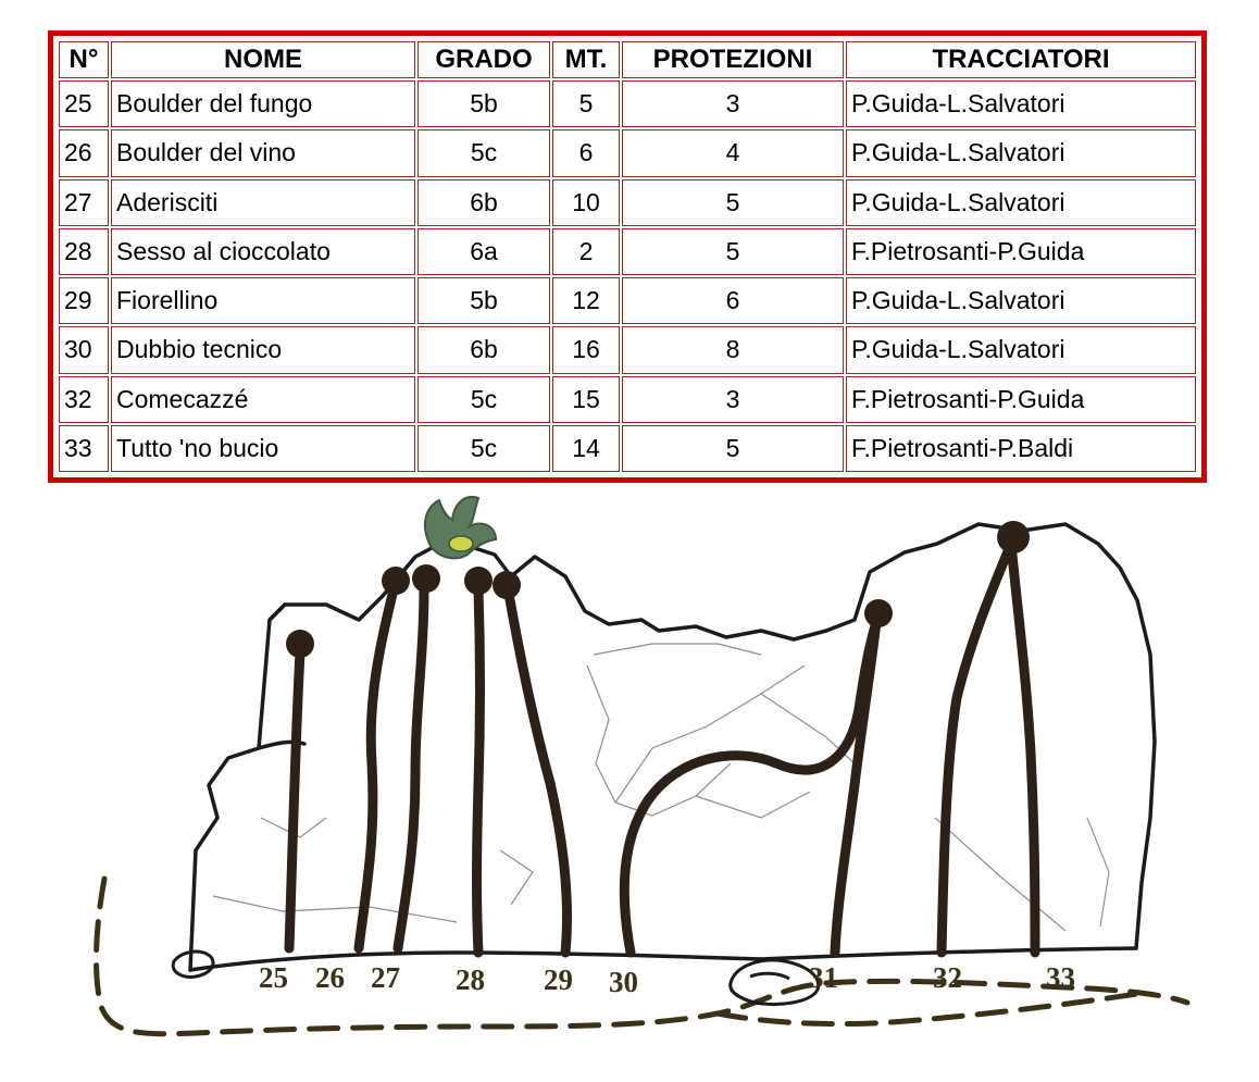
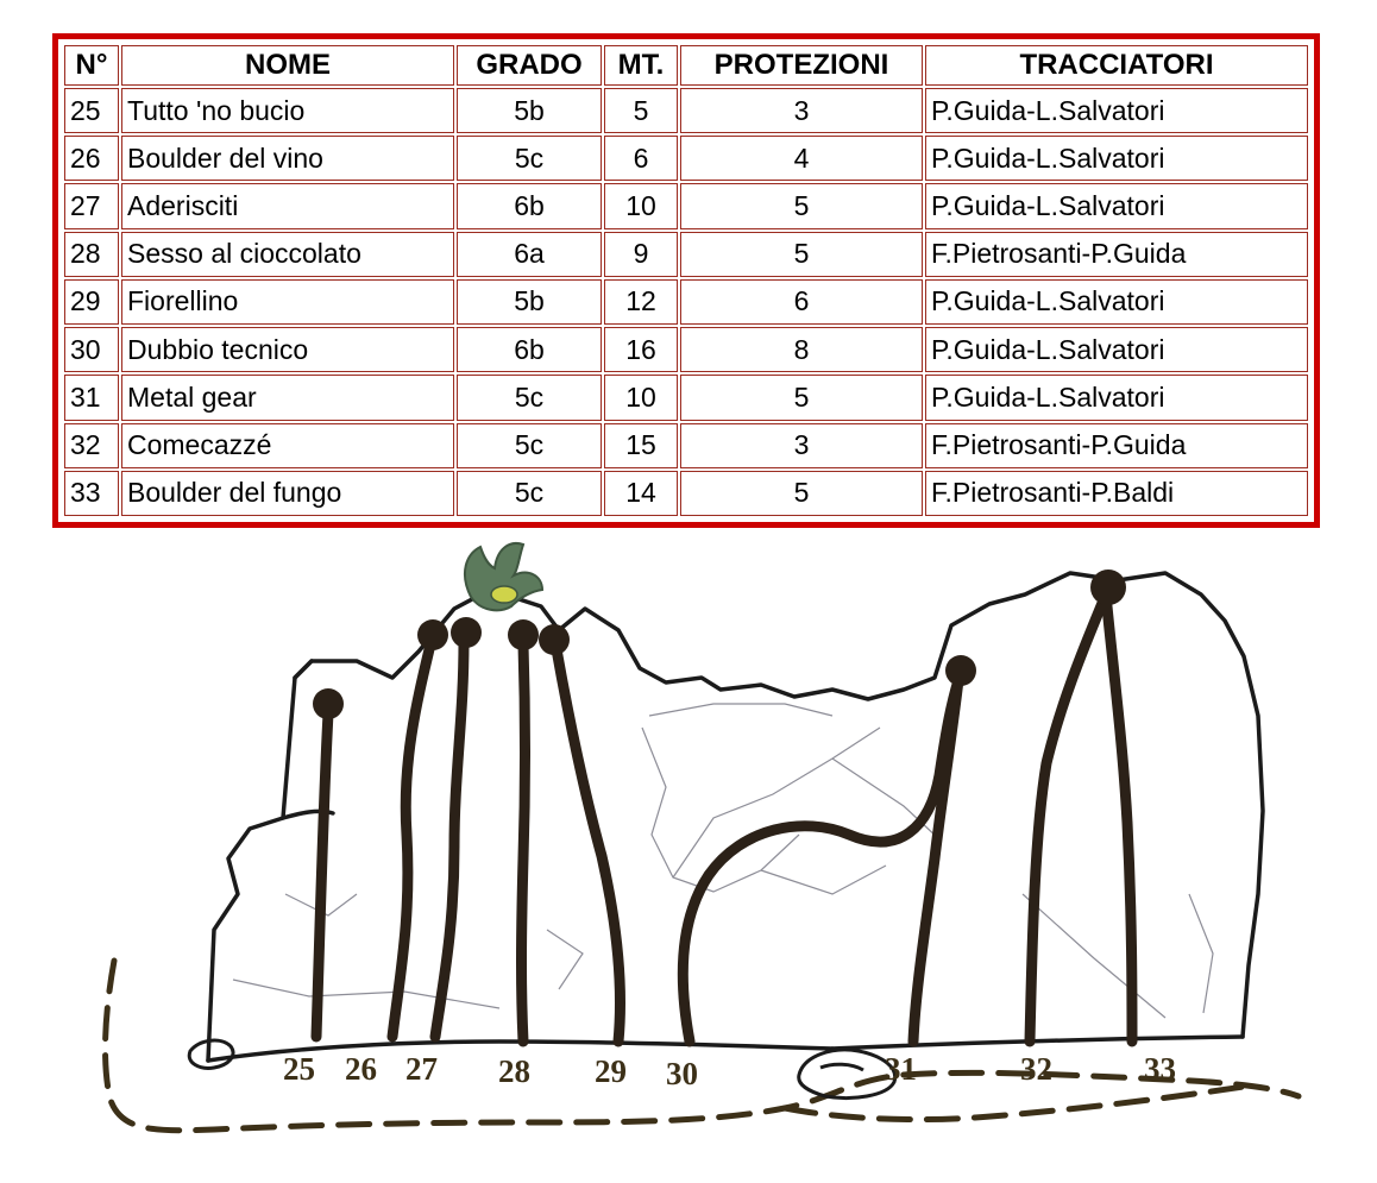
  N°	NOME	GRADO	MT.	PROTEZIONI	TRACCIATORI
- 25	Boulder del fungo	5b	5	3	P.Guida-L.Salvatori
+ 25	Tutto 'no bucio	5b	5	3	P.Guida-L.Salvatori
  26	Boulder del vino	5c	6	4	P.Guida-L.Salvatori
  27	Aderisciti	6b	10	5	P.Guida-L.Salvatori
- 28	Sesso al cioccolato	6a	2	5	F.Pietrosanti-P.Guida
+ 28	Sesso al cioccolato	6a	9	5	F.Pietrosanti-P.Guida
  29	Fiorellino	5b	12	6	P.Guida-L.Salvatori
  30	Dubbio tecnico	6b	16	8	P.Guida-L.Salvatori
+ 31	Metal gear	5c	10	5	P.Guida-L.Salvatori
  32	Comecazzé	5c	15	3	F.Pietrosanti-P.Guida
- 33	Tutto 'no bucio	5c	14	5	F.Pietrosanti-P.Baldi
+ 33	Boulder del fungo	5c	14	5	F.Pietrosanti-P.Baldi
  25
  26
  27
  28
  29
  30
  31
  32
  33
